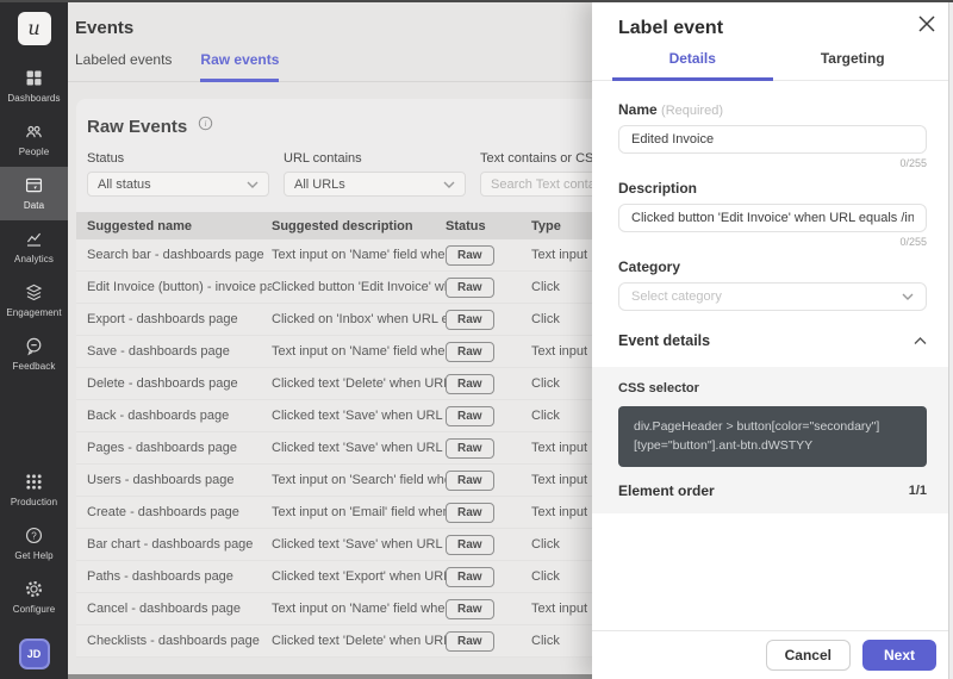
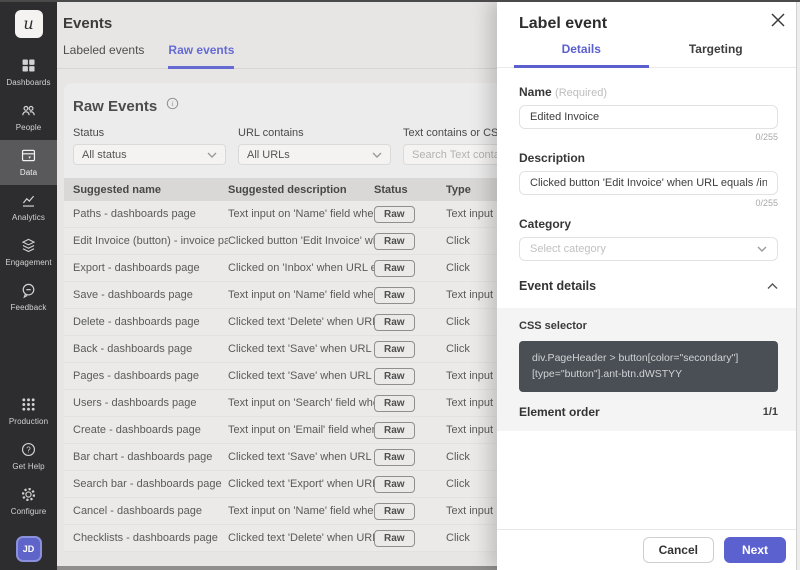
  u
  Dashboards
  People
  Data
  Analytics
  Engagement
  Feedback
  Production
  ?
  Get Help
  Configure
  JD
  Events
  Labeled events
  Raw events
  Raw Events
  i
  Status
  All status
  URL contains
  All URLs
  Suggested name
  Suggested description
  Status
  Type
- Search bar - dashboards page
+ Paths - dashboards page
  Text input on 'Name' field whe
  Raw
  Text input
  Edit Invoice (button) - invoice pa
  Clicked button 'Edit Invoice' w
  Raw
  Click
  Export - dashboards page
  Clicked on 'Inbox' when URL e
  Raw
  Click
  Save - dashboards page
  Text input on 'Name' field whe
  Raw
  Text input
  Delete - dashboards page
  Clicked text 'Delete' when UR
  Raw
  Click
  Back - dashboards page
  Clicked text 'Save' when URL
  Raw
  Click
  Pages - dashboards page
  Clicked text 'Save' when URL
  Raw
  Text input
  Users - dashboards page
  Text input on 'Search' field wh
  Raw
  Text input
  Create - dashboards page
  Text input on 'Email' field whe
  Raw
  Text input
  Bar chart - dashboards page
  Clicked text 'Save' when URL
  Raw
  Click
- Paths - dashboards page
+ Search bar - dashboards page
  Clicked text 'Export' when UR
  Raw
  Click
  Cancel - dashboards page
  Text input on 'Name' field whe
  Raw
  Text input
  Checklists - dashboards page
  Clicked text 'Delete' when UR
  Raw
  Click
  Label event
  Details
  Targeting
  Name (Required)
  Edited Invoice
  0/255
  Description
  Clicked button 'Edit Invoice' when URL equals /in
  0/255
  Category
  Select category
  Event details
  CSS selector
  div.PageHeader > button[color="secondary"][type="button"].ant-btn.dWSTYY
  Element order
  1/1
  Cancel
  Next
